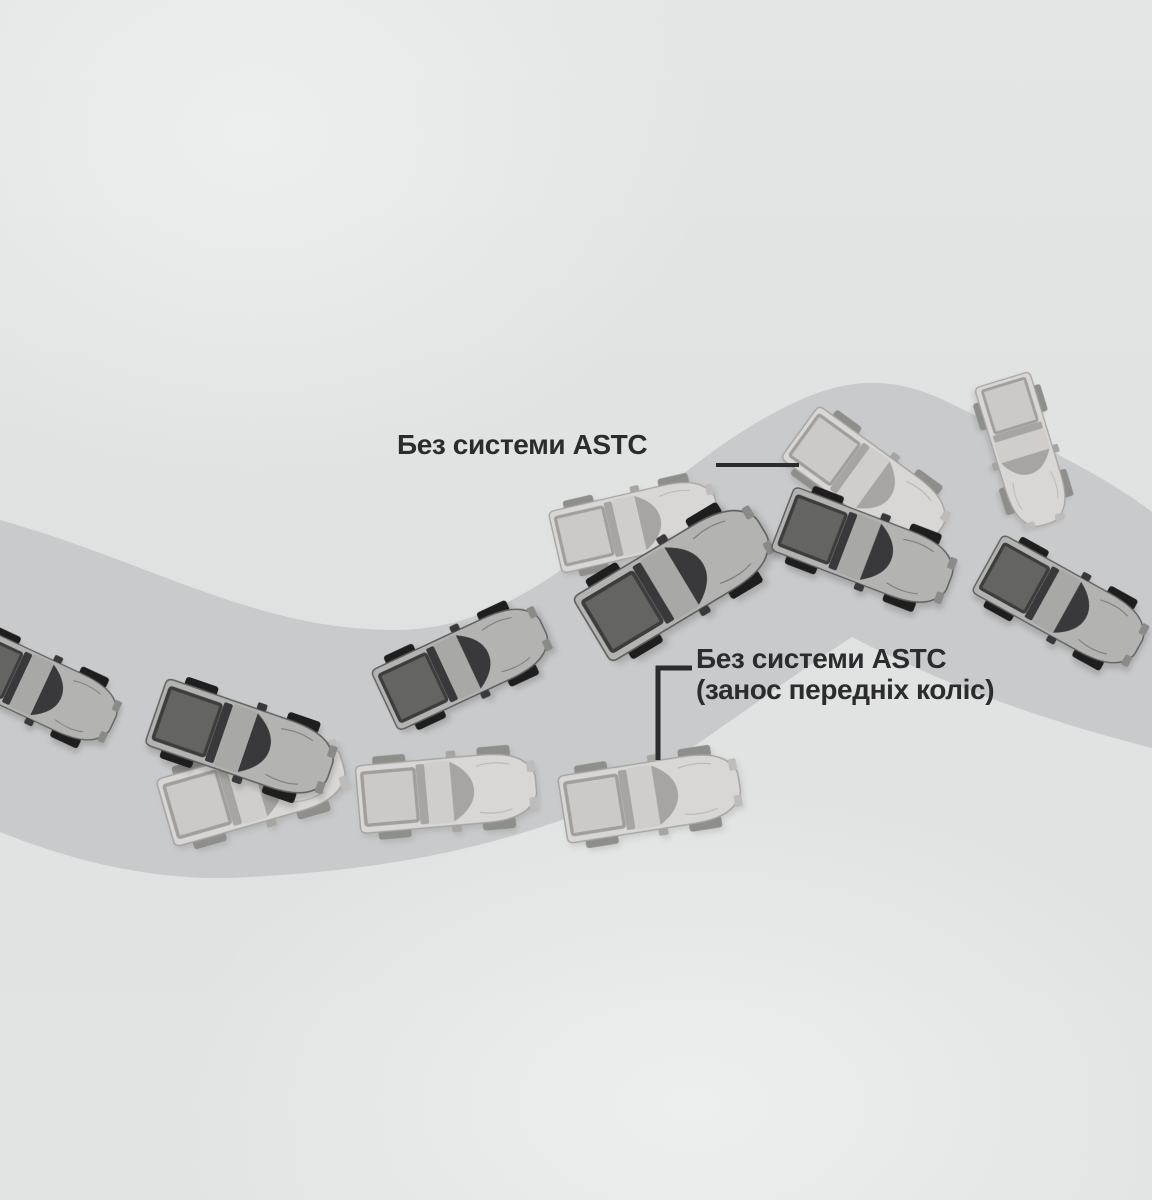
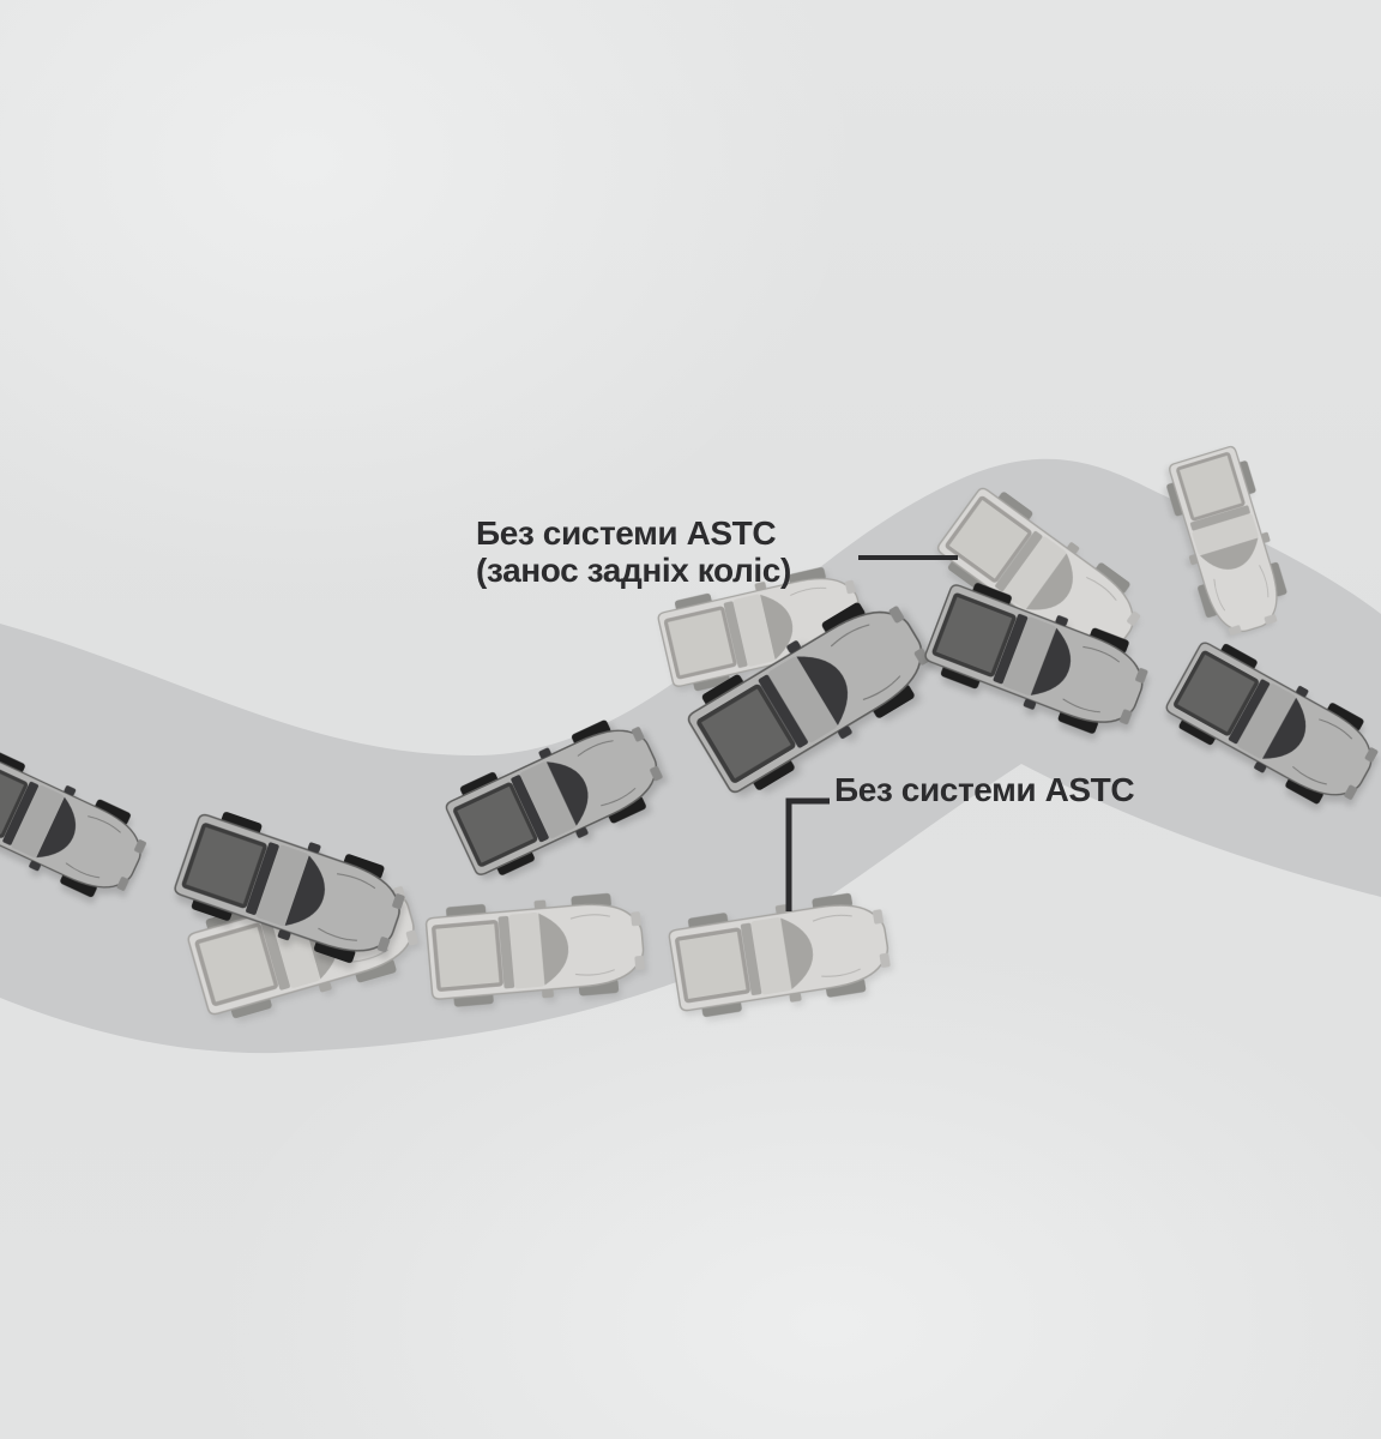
  Без системи ASTC
+ (занос задніх коліс)
  Без системи ASTC
- (занос передніх коліс)
